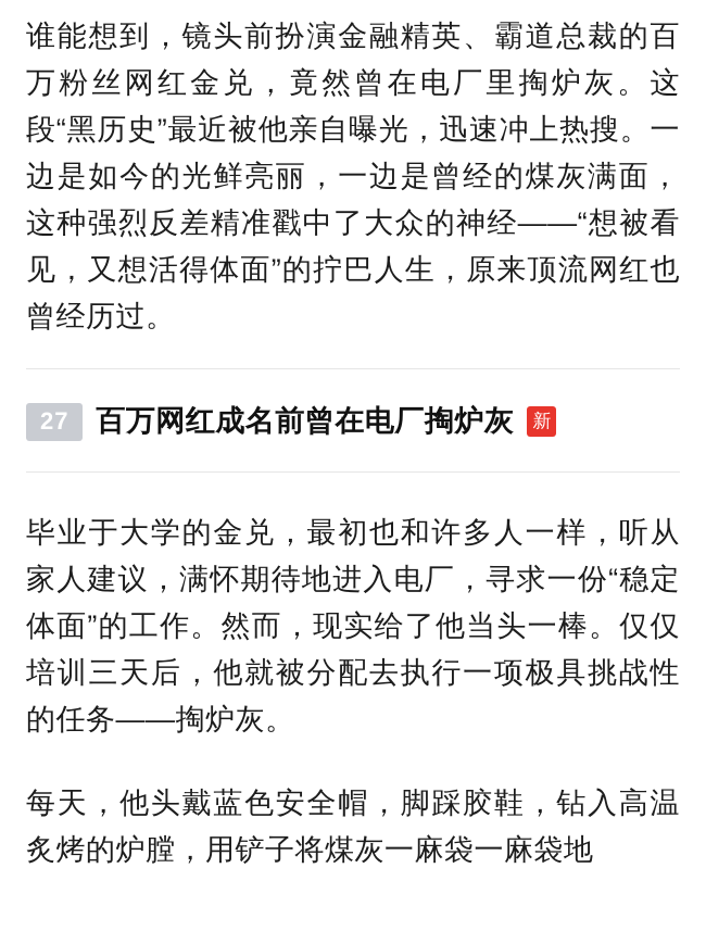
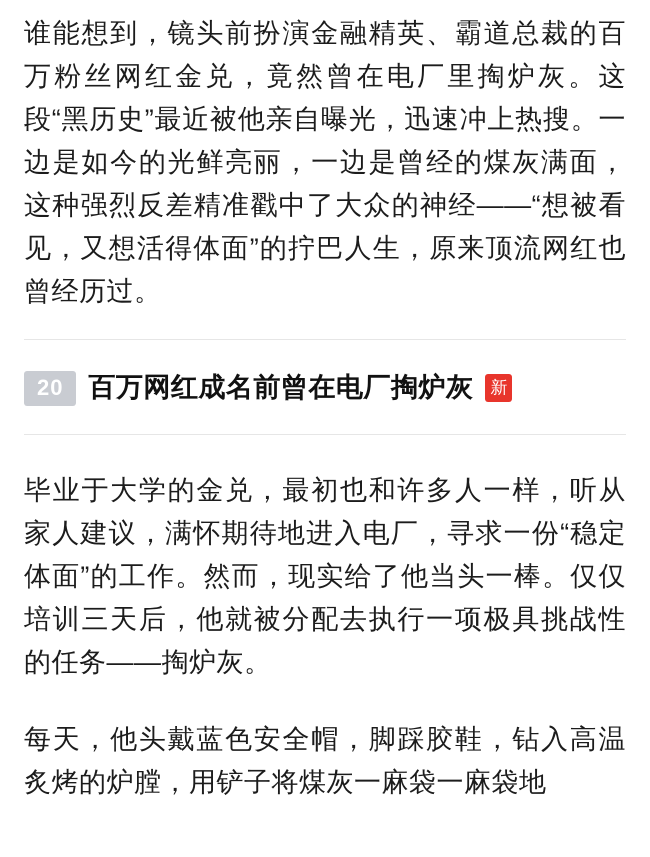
  谁能想到，镜头前扮演金融精英、霸道总裁的百万粉丝网红金兑，竟然曾在电厂里掏炉灰。这段“黑历史”最近被他亲自曝光，迅速冲上热搜。一边是如今的光鲜亮丽，一边是曾经的煤灰满面，这种强烈反差精准戳中了大众的神经——“想被看见，又想活得体面”的拧巴人生，原来顶流网红也曾经历过。
- 27
+ 20
  百万网红成名前曾在电厂掏炉灰
  新
  毕业于大学的金兑，最初也和许多人一样，听从家人建议，满怀期待地进入电厂，寻求一份“稳定体面”的工作。然而，现实给了他当头一棒。仅仅培训三天后，他就被分配去执行一项极具挑战性的任务——掏炉灰。
  每天，他头戴蓝色安全帽，脚踩胶鞋，钻入高温炙烤的炉膛，用铲子将煤灰一麻袋一麻袋地
